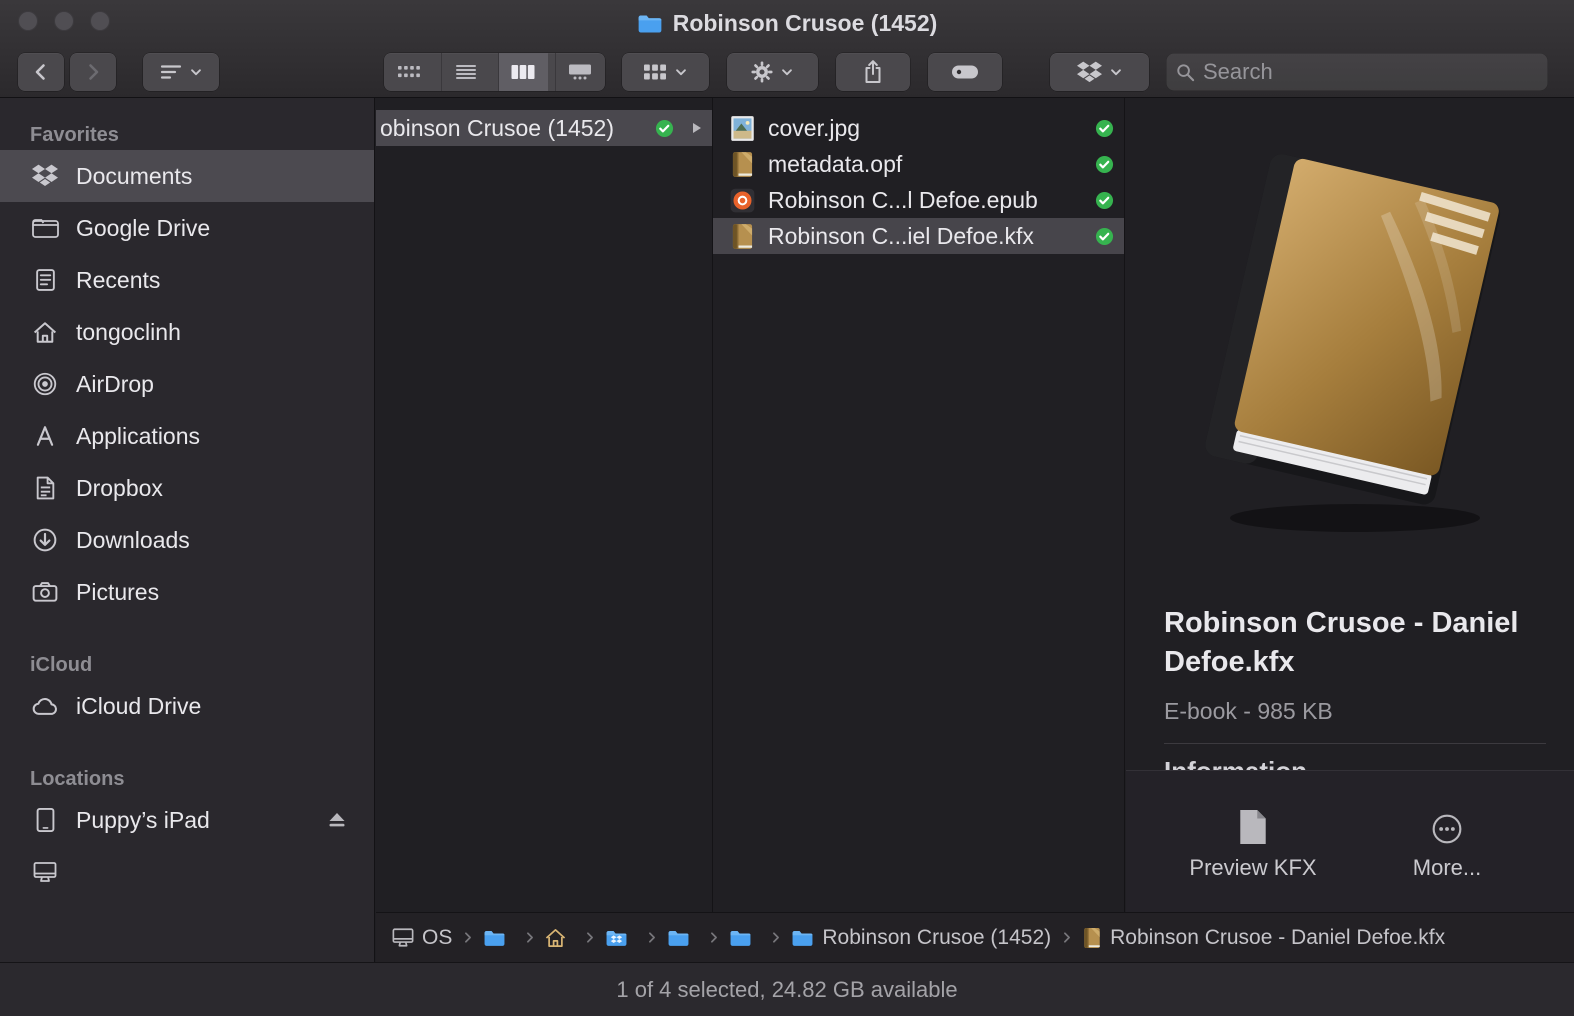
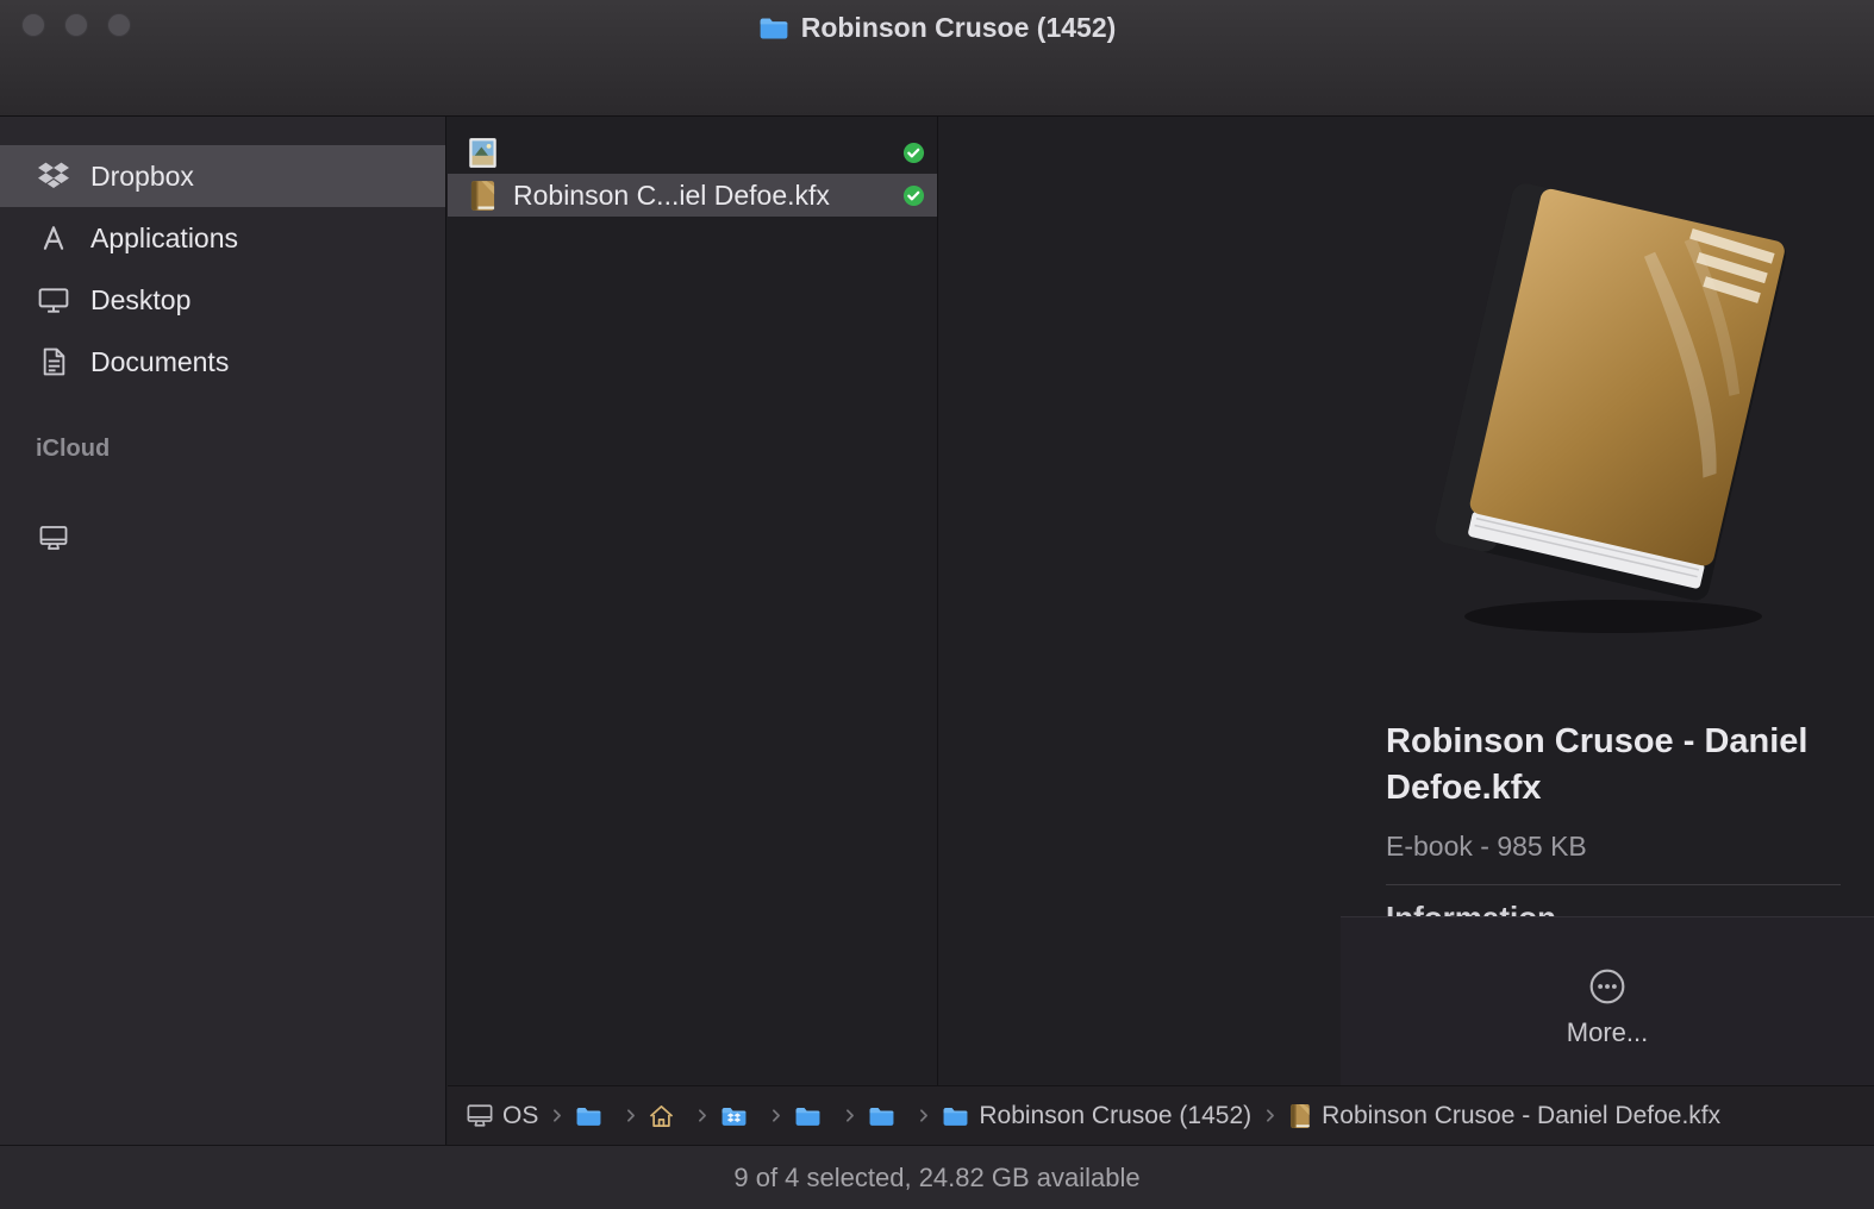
  Robinson Crusoe (1452)
- Search
- Favorites
- Documents
+ Dropbox
- Google Drive
- Recents
- tongoclinh
- AirDrop
  Applications
+ Desktop
- Dropbox
+ Documents
- Downloads
- Pictures
  iCloud
- iCloud Drive
- Locations
- Puppy’s iPad
- obinson Crusoe (1452)
- cover.jpg
- metadata.opf
- Robinson C...l Defoe.epub
  Robinson C...iel Defoe.kfx
  Robinson Crusoe - Daniel Defoe.kfx
  E-book - 985 KB
- Preview KFX
  More...
  OS
  Robinson Crusoe (1452)
  Robinson Crusoe - Daniel Defoe.kfx
- 1 of 4 selected, 24.82 GB available
+ 9 of 4 selected, 24.82 GB available
